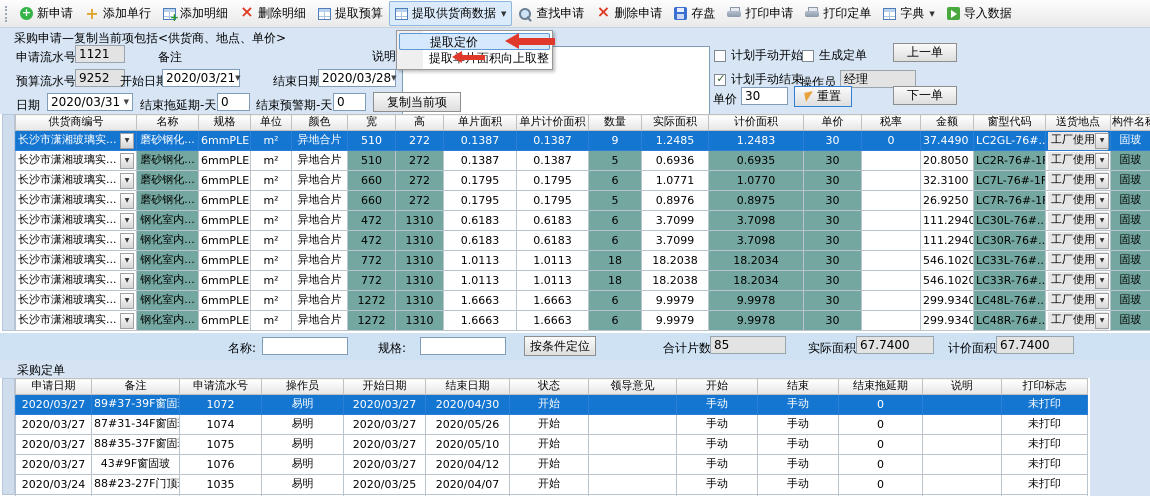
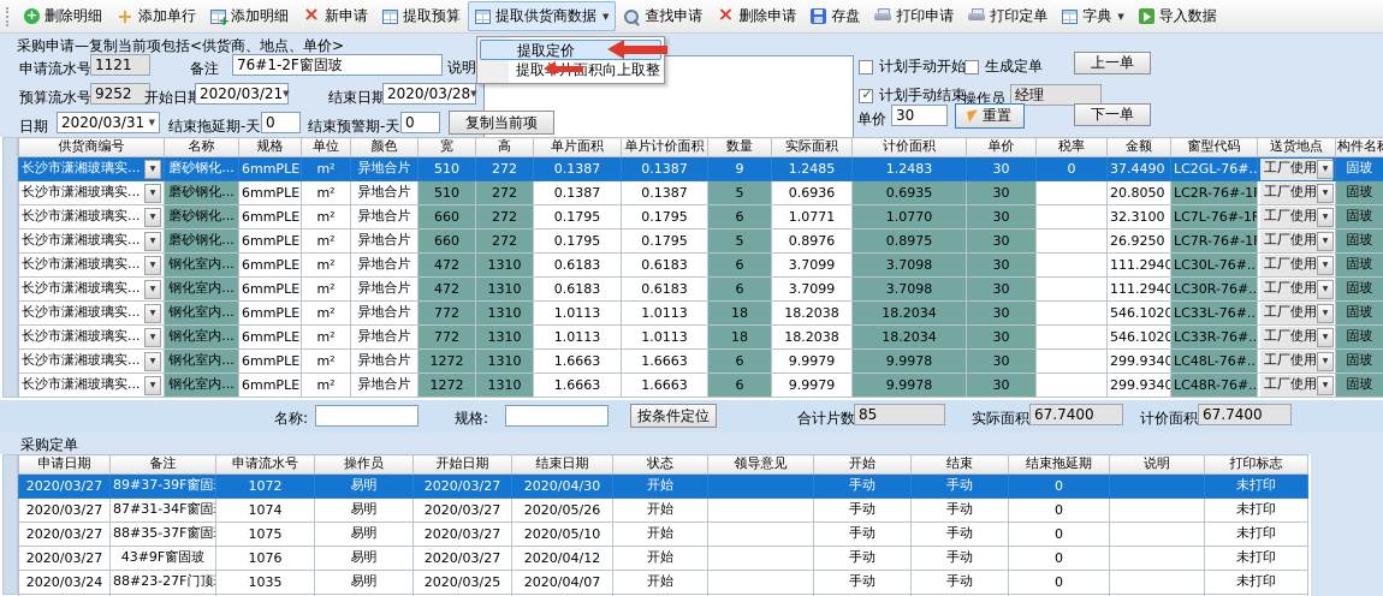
- 新申请
+ 删除明细
  添加单行
  添加明细
- 删除明细
+ 新申请
  提取预算
  提取供货商数据
  ▼
  查找申请
  删除申请
  存盘
  打印申请
  打印定单
  字典
  ▼
  导入数据
  采购申请—复制当前项包括<供货商、地点、单价>
  申请流水号
  1121
  备注
+ 76#1-2F窗固玻
  说明
  预算流水号
  9252
  开始日
  2020/03/21
  ▼
  结束日期
  2020/03/28
  ▼
  日期
  2020/03/31
  ▼
  结束拖延期-天
  0
  结束预警期-天
  0
  复制当前项
  计划手动开始
  生成定单
  上一单
  计划手动结束
  操作员
  经理
  单价
  30
  重置
  下一单
  供货商编号	名称	规格	单位	颜色	宽	高	单片面积	单片计价面积	数量	实际面积	计价面积	单价	税率	金额	窗型代码	送货地点	构件名
  长沙市潇湘玻璃实...	磨砂钢化...	6mmPLE	m²	异地合片	510	272	0.1387	0.1387	9	1.2485	1.2483	30	0	37.4490	LC2GL-76#..	工厂使用	固玻
  长沙市潇湘玻璃实...	磨砂钢化...	6mmPLE	m²	异地合片	510	272	0.1387	0.1387	5	0.6936	0.6935	30		20.8050	LC2R-76#-1F	工厂使用	固玻
  长沙市潇湘玻璃实...	磨砂钢化...	6mmPLE	m²	异地合片	660	272	0.1795	0.1795	6	1.0771	1.0770	30		32.3100	LC7L-76#-1F	工厂使用	固玻
  长沙市潇湘玻璃实...	磨砂钢化...	6mmPLE	m²	异地合片	660	272	0.1795	0.1795	5	0.8976	0.8975	30		26.9250	LC7R-76#-1F	工厂使用	固玻
  长沙市潇湘玻璃实...	钢化室内...	6mmPLE	m²	异地合片	472	1310	0.6183	0.6183	6	3.7099	3.7098	30		111.2940	LC30L-76#..	工厂使用	固玻
  长沙市潇湘玻璃实...	钢化室内...	6mmPLE	m²	异地合片	472	1310	0.6183	0.6183	6	3.7099	3.7098	30		111.2940	LC30R-76#..	工厂使用	固玻
  长沙市潇湘玻璃实...	钢化室内...	6mmPLE	m²	异地合片	772	1310	1.0113	1.0113	18	18.2038	18.2034	30		546.1020	LC33L-76#..	工厂使用	固玻
  长沙市潇湘玻璃实...	钢化室内...	6mmPLE	m²	异地合片	772	1310	1.0113	1.0113	18	18.2038	18.2034	30		546.1020	LC33R-76#..	工厂使用	固玻
  长沙市潇湘玻璃实...	钢化室内...	6mmPLE	m²	异地合片	1272	1310	1.6663	1.6663	6	9.9979	9.9978	30		299.9340	LC48L-76#..	工厂使用	固玻
  长沙市潇湘玻璃实...	钢化室内...	6mmPLE	m²	异地合片	1272	1310	1.6663	1.6663	6	9.9979	9.9978	30		299.9340	LC48R-76#..	工厂使用	固玻
  名称:
  规格:
  按条件定位
  合计片数
  85
  实际面积
  67.7400
  计价面积
  67.7400
  采购定单
  申请日期	备注	申请流水号	操作员	开始日期	结束日期	状态	领导意见	开始	结束	结束拖延期	说明	打印标志
  2020/03/27	89#37-39F窗固	1072	易明	2020/03/27	2020/04/30	开始		手动	手动	0		未打印
  2020/03/27	87#31-34F窗固	1074	易明	2020/03/27	2020/05/26	开始		手动	手动	0		未打印
  2020/03/27	88#35-37F窗固	1075	易明	2020/03/27	2020/05/10	开始		手动	手动	0		未打印
  2020/03/27	43#9F窗固玻	1076	易明	2020/03/27	2020/04/12	开始		手动	手动	0		未打印
  2020/03/24	88#23-27F门顶	1035	易明	2020/03/25	2020/04/07	开始		手动	手动	0		未打印
  提取定价
  提取单积向上取整
